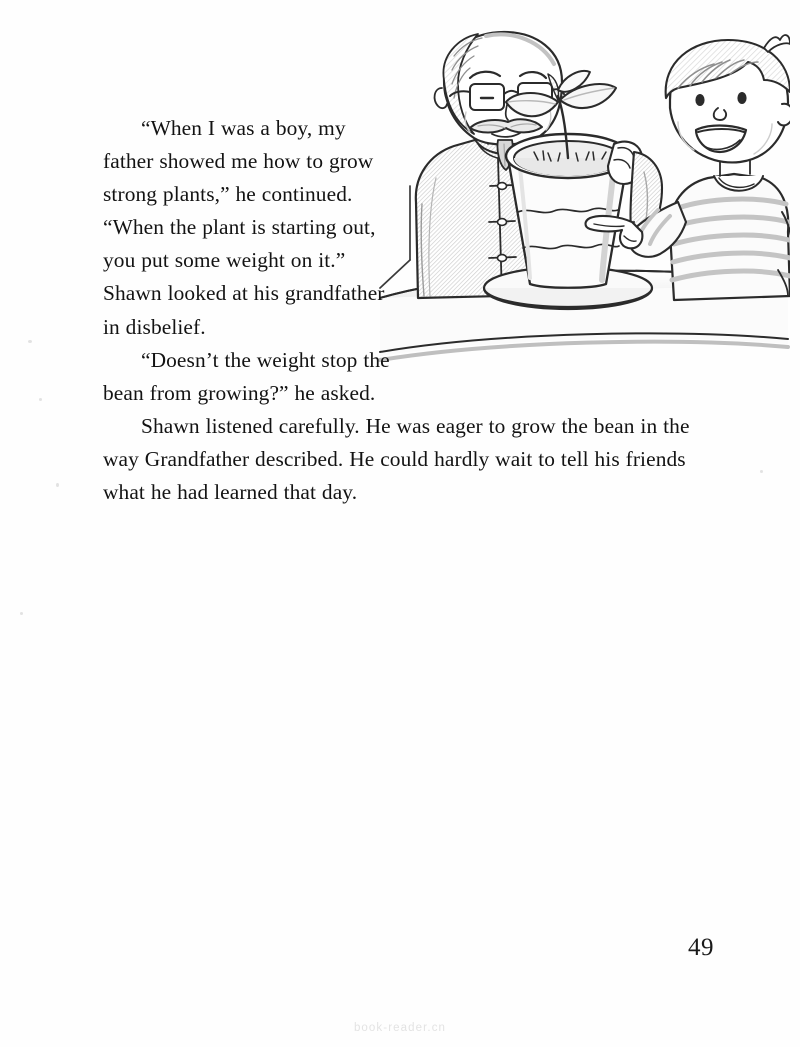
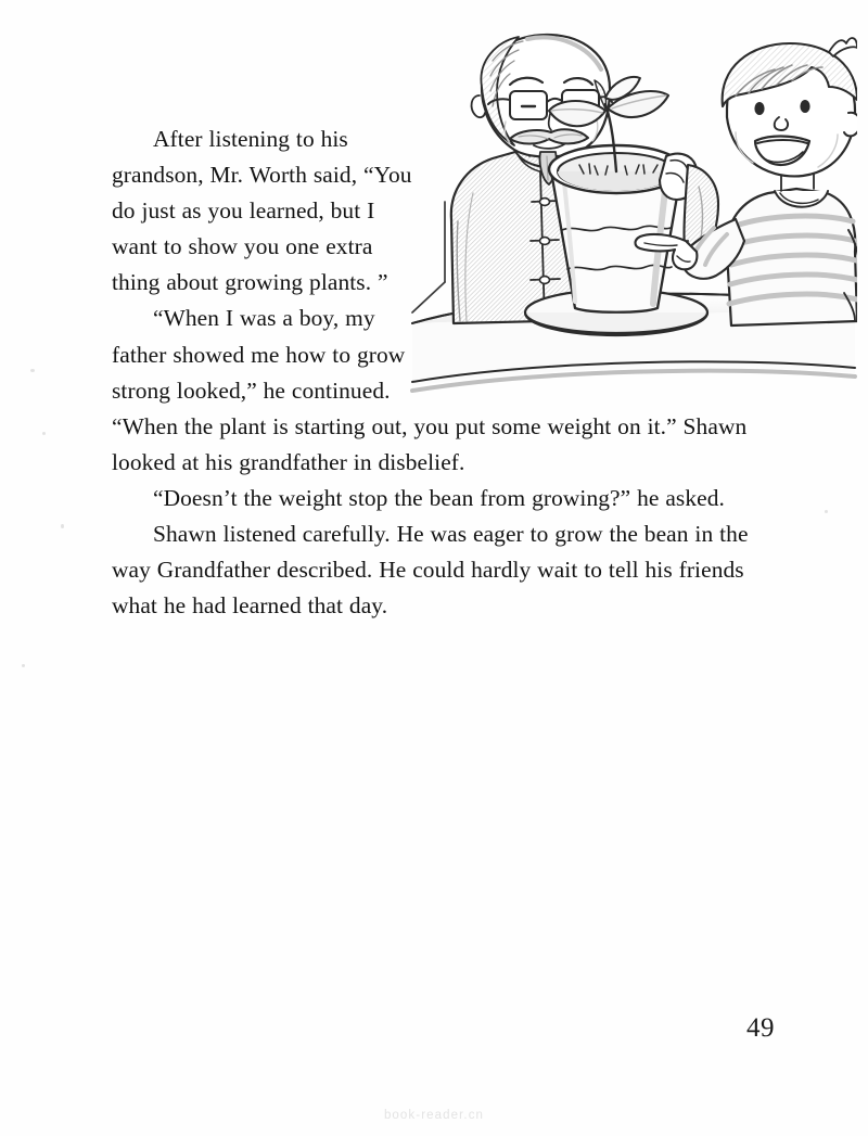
+ After listening to his grandson, Mr. Worth said, “You do just as you learned, but I want to show you one extra thing about growing plants. ”
- “When I was a boy, my father showed me how to grow strong plants,” he continued. “When the plant is starting out, you put some weight on it.” Shawn looked at his grandfather in disbelief.
+ “When I was a boy, my father showed me how to grow strong looked,” he continued. “When the plant is starting out, you put some weight on it.” Shawn looked at his grandfather in disbelief.
  “Doesn’t the weight stop the bean from growing?” he asked.
  Shawn listened carefully. He was eager to grow the bean in the way Grandfather described. He could hardly wait to tell his friends what he had learned that day.
  49
  book-reader.cn
